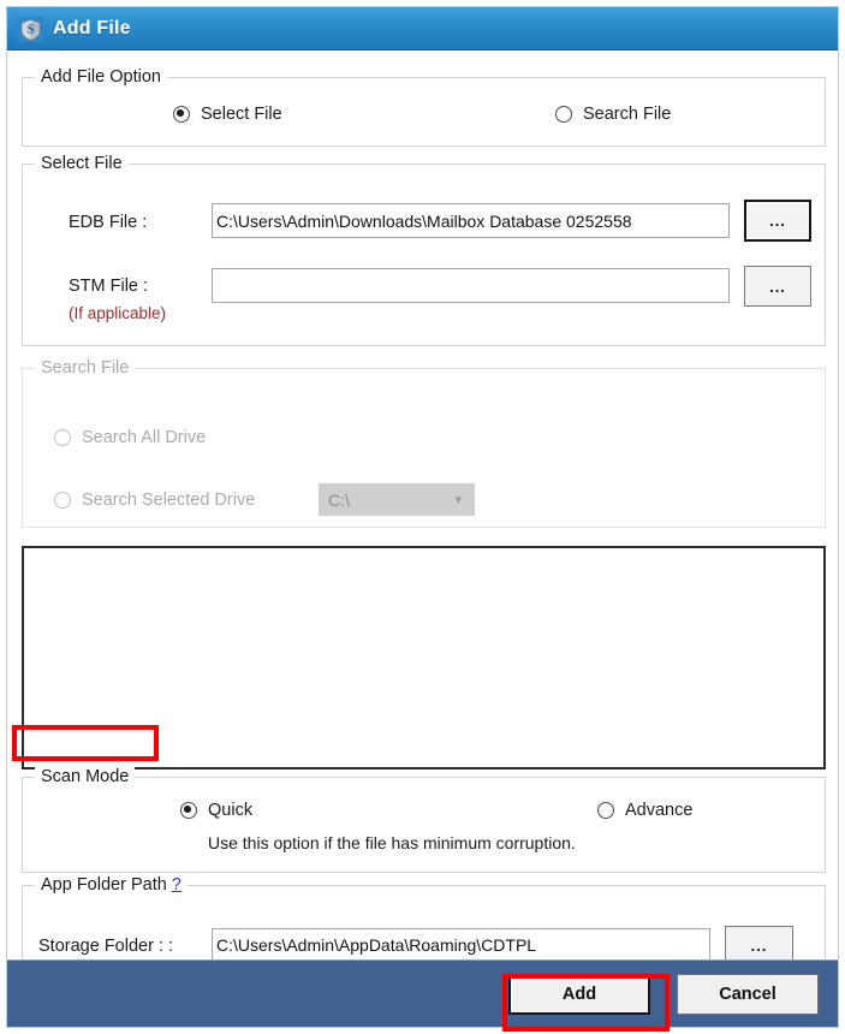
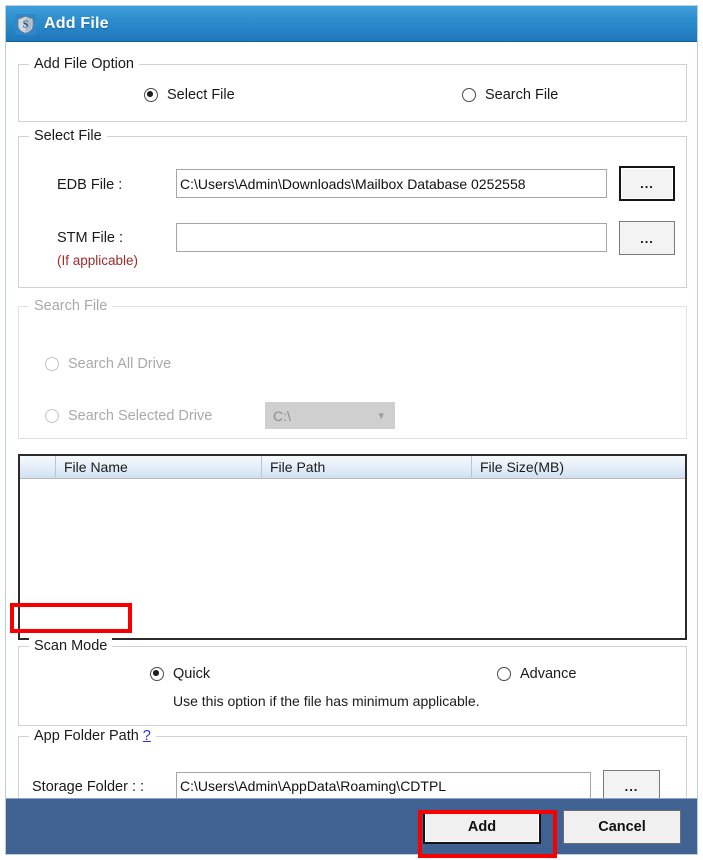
  S
  Add File
  Add File Option
  Select File
  Search File
  Select File
  EDB File :
  C:\Users\Admin\Downloads\Mailbox Database 0252558
  ...
  STM File :
  (If applicable)
  ...
  Search File
  Search All Drive
  Search Selected Drive
  C:\
  ▾
+ File Name
+ File Path
+ File Size(MB)
  Scan Mode
  Quick
  Advance
- Use this option if the file has minimum corruption.
+ Use this option if the file has minimum applicable.
  App Folder Path ?
  Storage Folder : :
  C:\Users\Admin\AppData\Roaming\CDTPL
  ...
  Add
  Cancel
